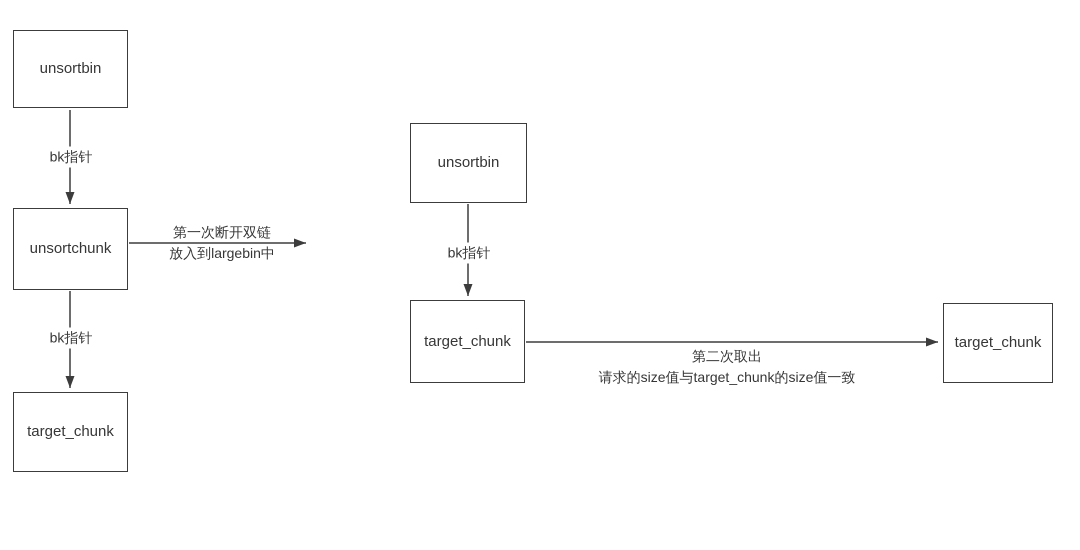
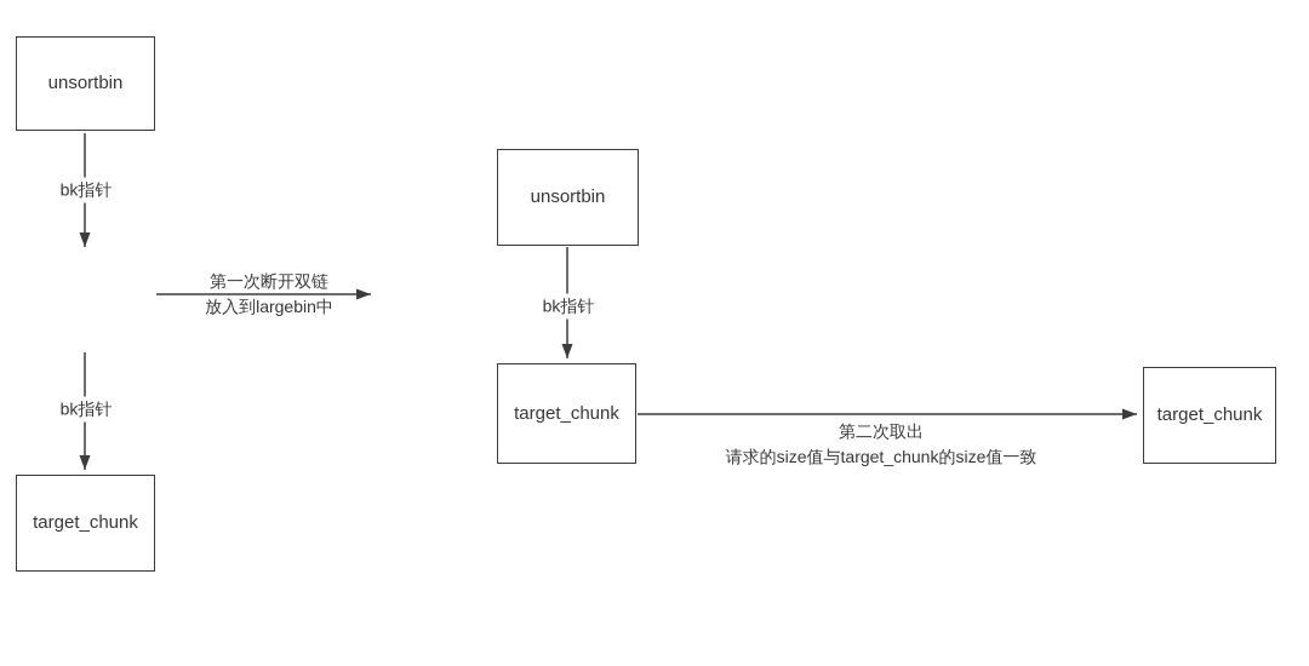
  unsortbin
  bk指针
- unsortchunk
  第一次断开双链
  放入到largebin中
  bk指针
  target_chunk
  unsortbin
  bk指针
  target_chunk
  第二次取出
  请求的size值与target_chunk的size值一致
  target_chunk
